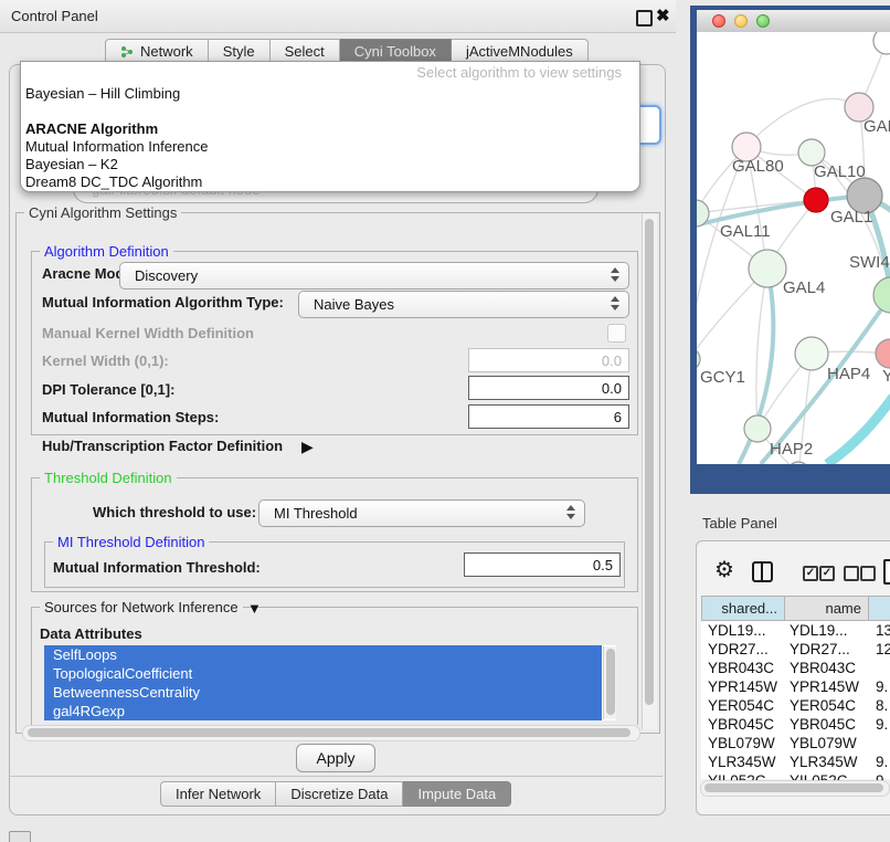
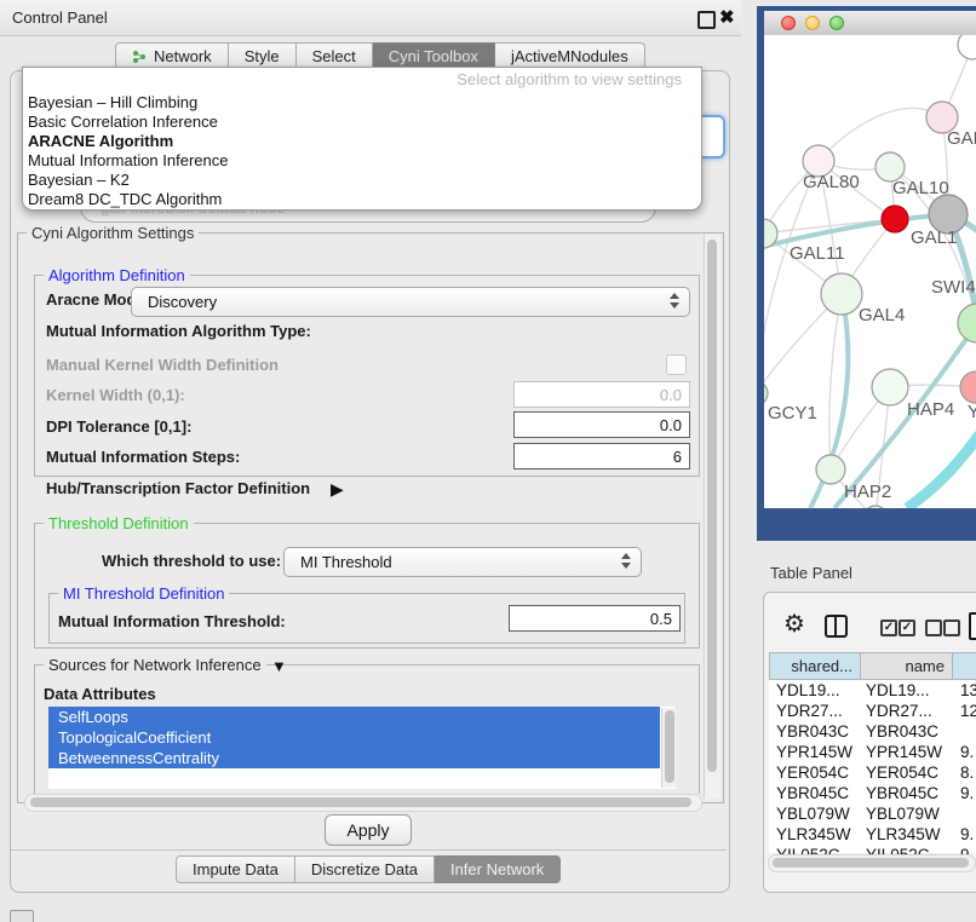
  Control Panel
  ✖
  Network
  Style
  Select
  Cyni Toolbox
  jActiveMNodules
  Select algorithm to view settings
  Bayesian – Hill Climbing
+ Basic Correlation Inference
  ARACNE Algorithm
  Mutual Information Inference
  Bayesian – K2
  Dream8 DC_TDC Algorithm
  Cyni Algorithm Settings
  Algorithm Definition
  Aracne Mo
  Discovery
  Mutual Information Algorithm Type:
- Naive Bayes
  Manual Kernel Width Definition
  Kernel Width (0,1):
  0.0
  DPI Tolerance [0,1]:
  0.0
  Mutual Information Steps:
  6
  Hub/Transcription Factor Definition
  ▶
  Threshold Definition
  Which threshold to use:
  MI Threshold
  MI Threshold Definition
  Mutual Information Threshold:
  0.5
  Sources for Network Inference
  ▼
  Data Attributes
  SelfLoops
  TopologicalCoefficient
  BetweennessCentrality
- gal4RGexp
  Apply
- Infer Network
+ Impute Data
  Discretize Data
- Impute Data
+ Infer Network
  GAL80
  GAL10
  GAL1
  GAL11
  SWI4
  GAL4
  GCY1
  HAP4
  Y
  HAP2
  Table Panel
  ⚙
  ✓
  ✓
  shared...
  name
  YDL19...
  YDL19...
  13
  YDR27...
  YDR27...
  12
  YBR043C
  YBR043C
  YPR145W
  YPR145W
  9.
  YER054C
  YER054C
  8.
  YBR045C
  YBR045C
  9.
  YBL079W
  YBL079W
  YLR345W
  YLR345W
  9.
